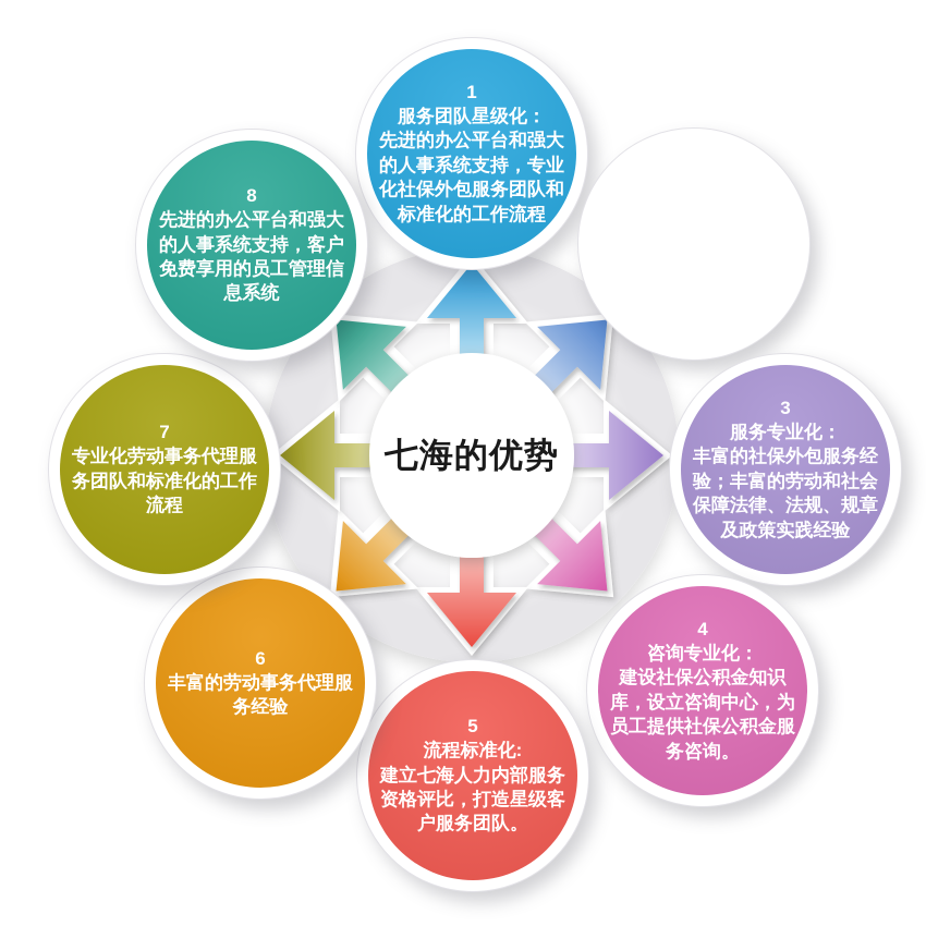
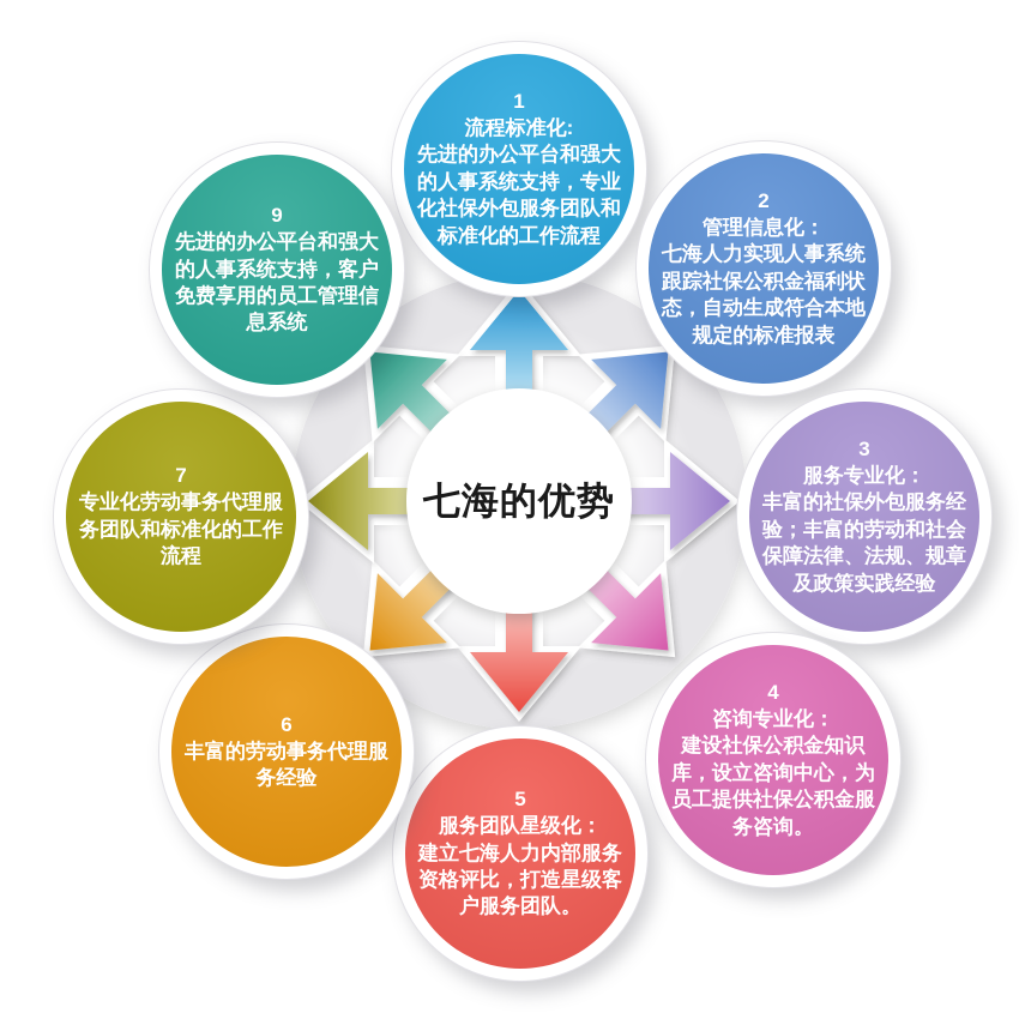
  七海的优势
  1
- 服务团队星级化：
+ 流程标准化:
  先进的办公平台和强大的人事系统支持，专业化社保外包服务团队和标准化的工作流程
+ 2
+ 管理信息化：
+ 七海人力实现人事系统跟踪社保公积金福利状态，自动生成符合本地规定的标准报表
  3
  服务专业化：
  丰富的社保外包服务经验；丰富的劳动和社会保障法律、法规、规章及政策实践经验
  4
  咨询专业化：
  建设社保公积金知识库，设立咨询中心，为员工提供社保公积金服务咨询。
  5
- 流程标准化:
+ 服务团队星级化：
  建立七海人力内部服务资格评比，打造星级客户服务团队。
  6
  丰富的劳动事务代理服务经验
  7
  专业化劳动事务代理服务团队和标准化的工作流程
- 8
+ 9
  先进的办公平台和强大的人事系统支持，客户免费享用的员工管理信息系统
